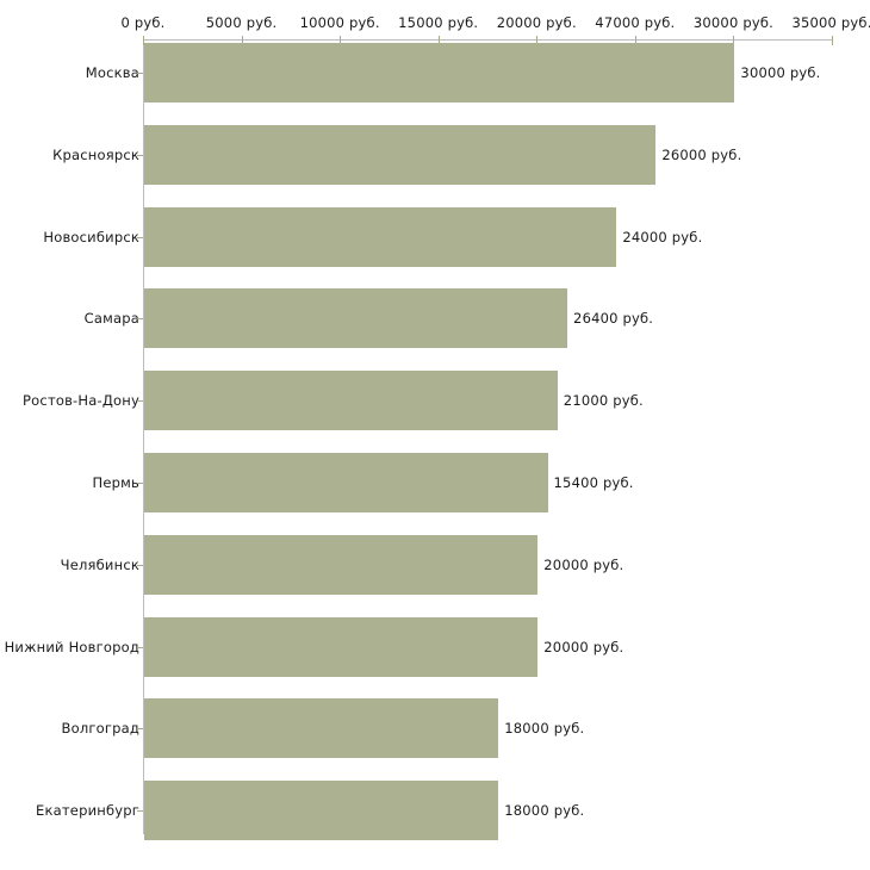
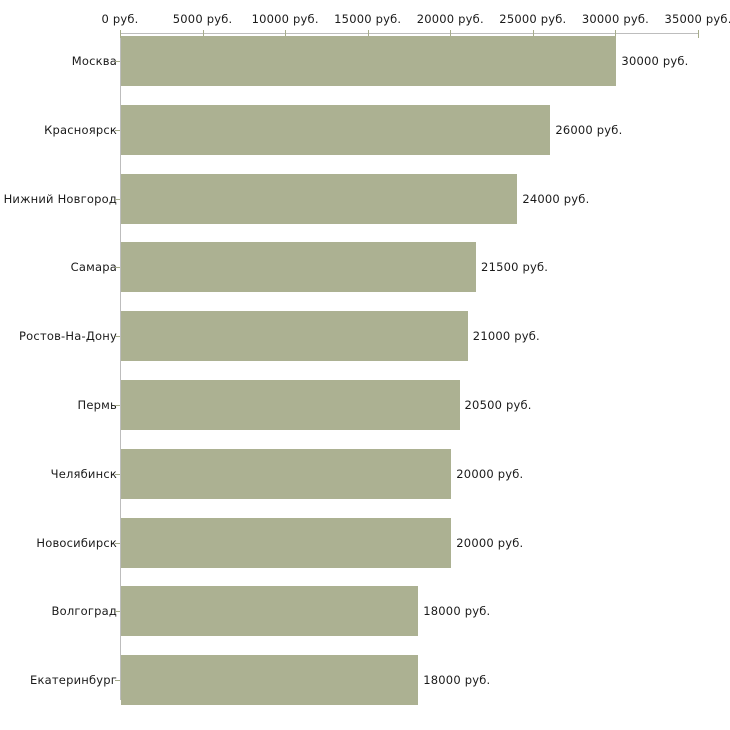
  0 руб.
  5000 руб.
  10000 руб.
  15000 руб.
  20000 руб.
- 47000 руб.
+ 25000 руб.
  30000 руб.
  35000 руб
  30000 руб.
  26000 руб.
  24000 руб.
- 26400 руб.
+ 21500 руб.
  21000 руб.
- 15400 руб.
+ 20500 руб.
  20000 руб.
  20000 руб.
  18000 руб.
  18000 руб.
  Москва
  Красноярск
- Новосибирск
+ Нижний Новгород
  Самара
  Ростов-На-Дону
  Пермь
  Челябинск
- Нижний Новгород
+ Новосибирск
  Волгоград
  Екатеринбург
